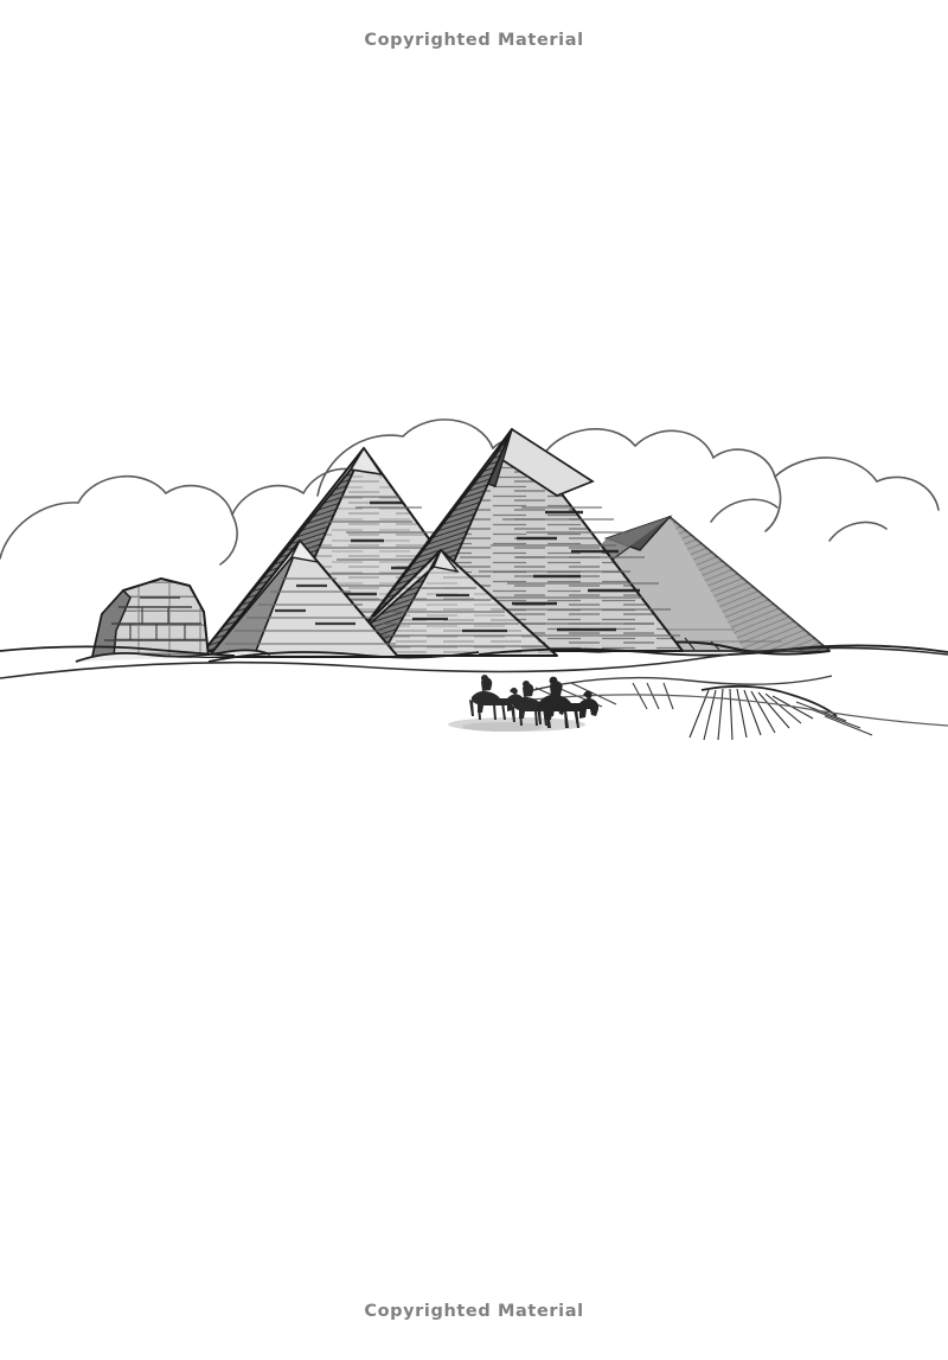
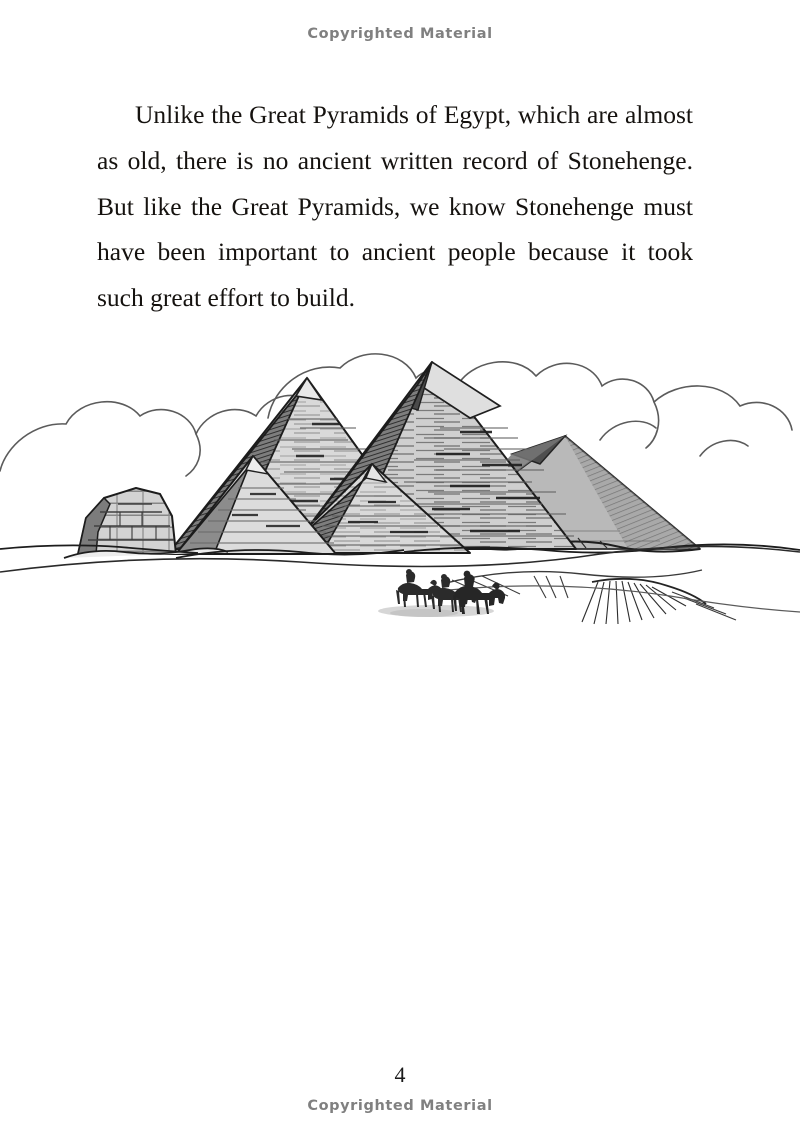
  Copyrighted Material
+ Unlike the Great Pyramids of Egypt, which are almost as old, there is no ancient written record of Stonehenge. But like the Great Pyramids, we know Stonehenge must have been important to ancient people because it took such great effort to build.
+ 4
  Copyrighted Material
